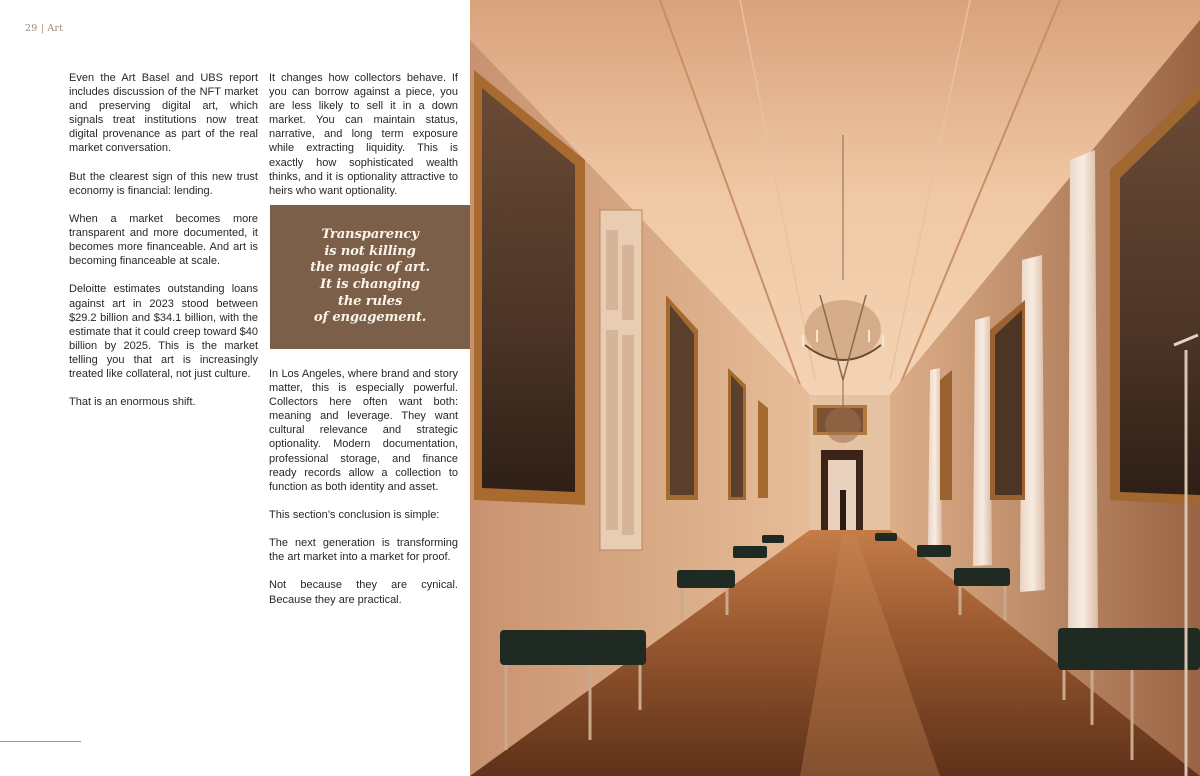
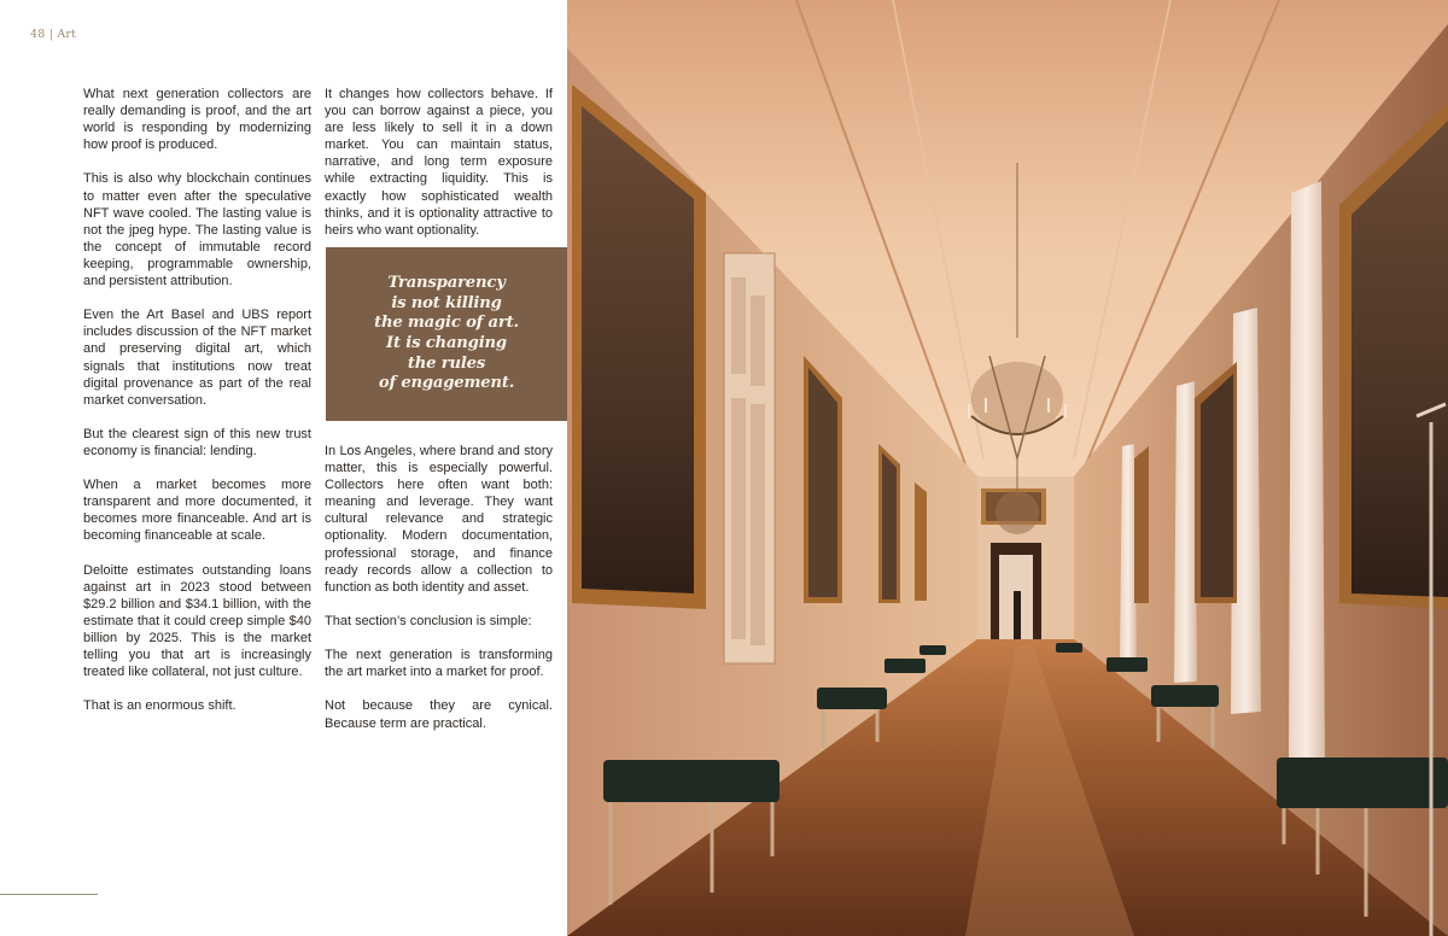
- 29 | Art
+ 48 | Art
+ What next generation collectors are really demanding is proof, and the art world is responding by modernizing how proof is produced.
+ This is also why blockchain continues to matter even after the speculative NFT wave cooled. The lasting value is not the jpeg hype. The lasting value is the concept of immutable record keeping, programmable ownership, and persistent attribution.
- Even the Art Basel and UBS report inclu­des discussion of the NFT market and preserving digital art, which signals treat institutions now treat digital provenance as part of the real market conversation.
+ Even the Art Basel and UBS report inclu­des discussion of the NFT market and preserving digital art, which signals that institutions now treat digital provenance as part of the real market conversation.
  But the clearest sign of this new trust economy is financial: lending.
  When a market becomes more transpa­rent and more documented, it becomes more financeable. And art is becoming financeable at scale.
- Deloitte estimates outstanding loans against art in 2023 stood between $29.2 billion and $34.1 billion, with the estimate that it could creep toward $40 billion by 2025. This is the market telling you that art is increasingly treated like collateral, not just culture.
+ Deloitte estimates outstanding loans against art in 2023 stood between $29.2 billion and $34.1 billion, with the estimate that it could creep simple $40 billion by 2025. This is the market telling you that art is increasingly treated like collateral, not just culture.
  That is an enormous shift.
  It changes how collectors behave. If you can borrow against a piece, you are less likely to sell it in a down market. You can maintain status, narrative, and long term exposure while extracting liquidity. This is exactly how sophisticated wealth thinks, and it is optionality attractive to heirs who want optionality.
  Transparency
  is not killing
  the magic of art.
  It is changing
  the rules
  of engagement.
  In Los Angeles, where brand and story matter, this is especially powerful. Collec­tors here often want both: meaning and leverage. They want cultural relevance and strategic optionality. Modern do­cumentation, professional storage, and finance ready records allow a collection to function as both identity and asset.
- This section’s conclusion is simple:
+ That section’s conclusion is simple:
  The next generation is transforming the art market into a market for proof.
- Not because they are cynical. Because they are practical.
+ Not because they are cynical. Because term are practical.
